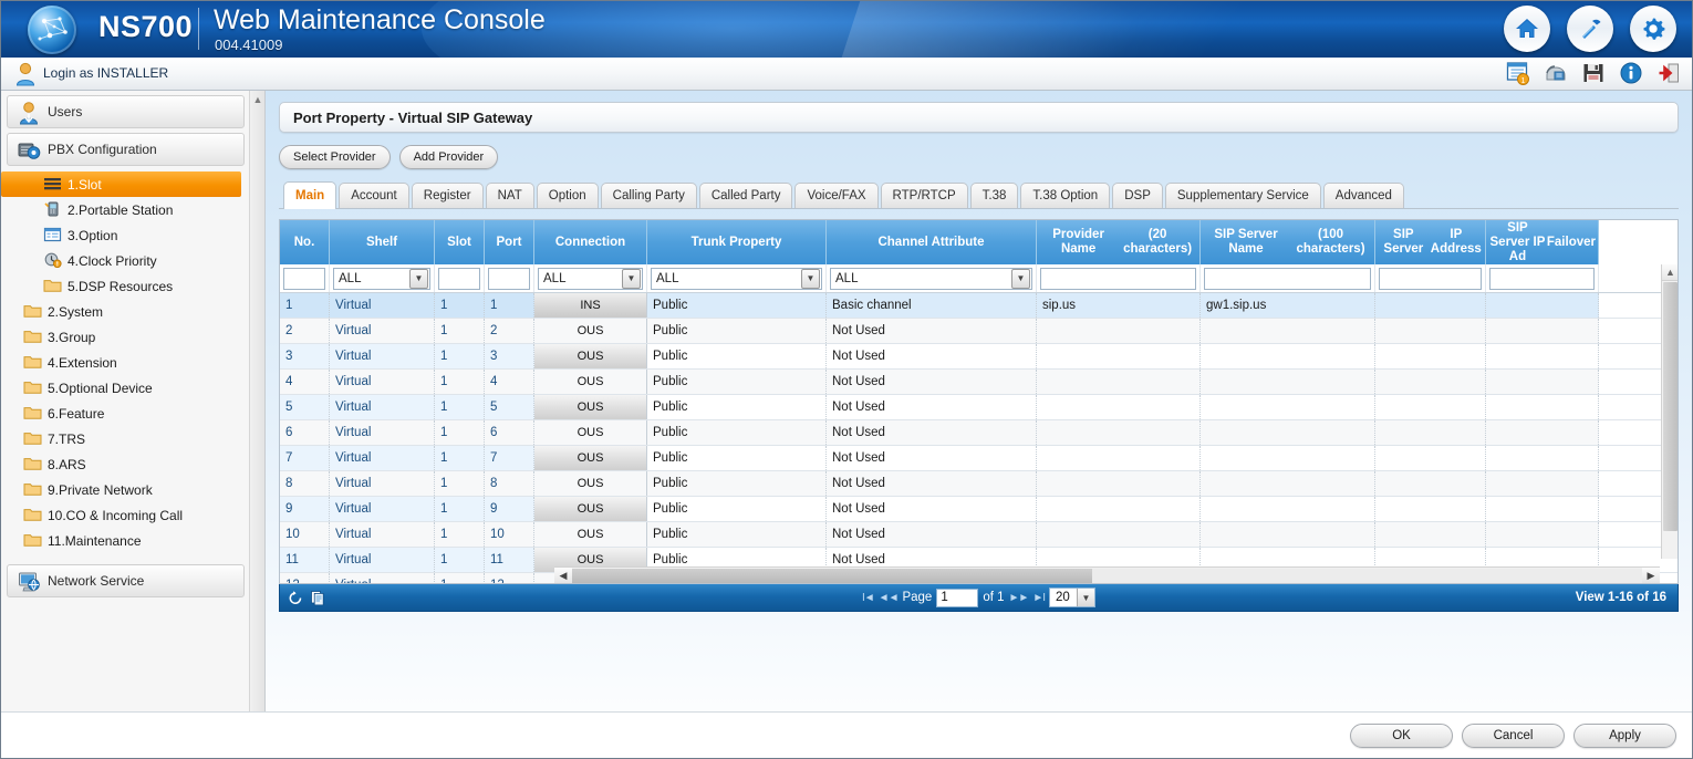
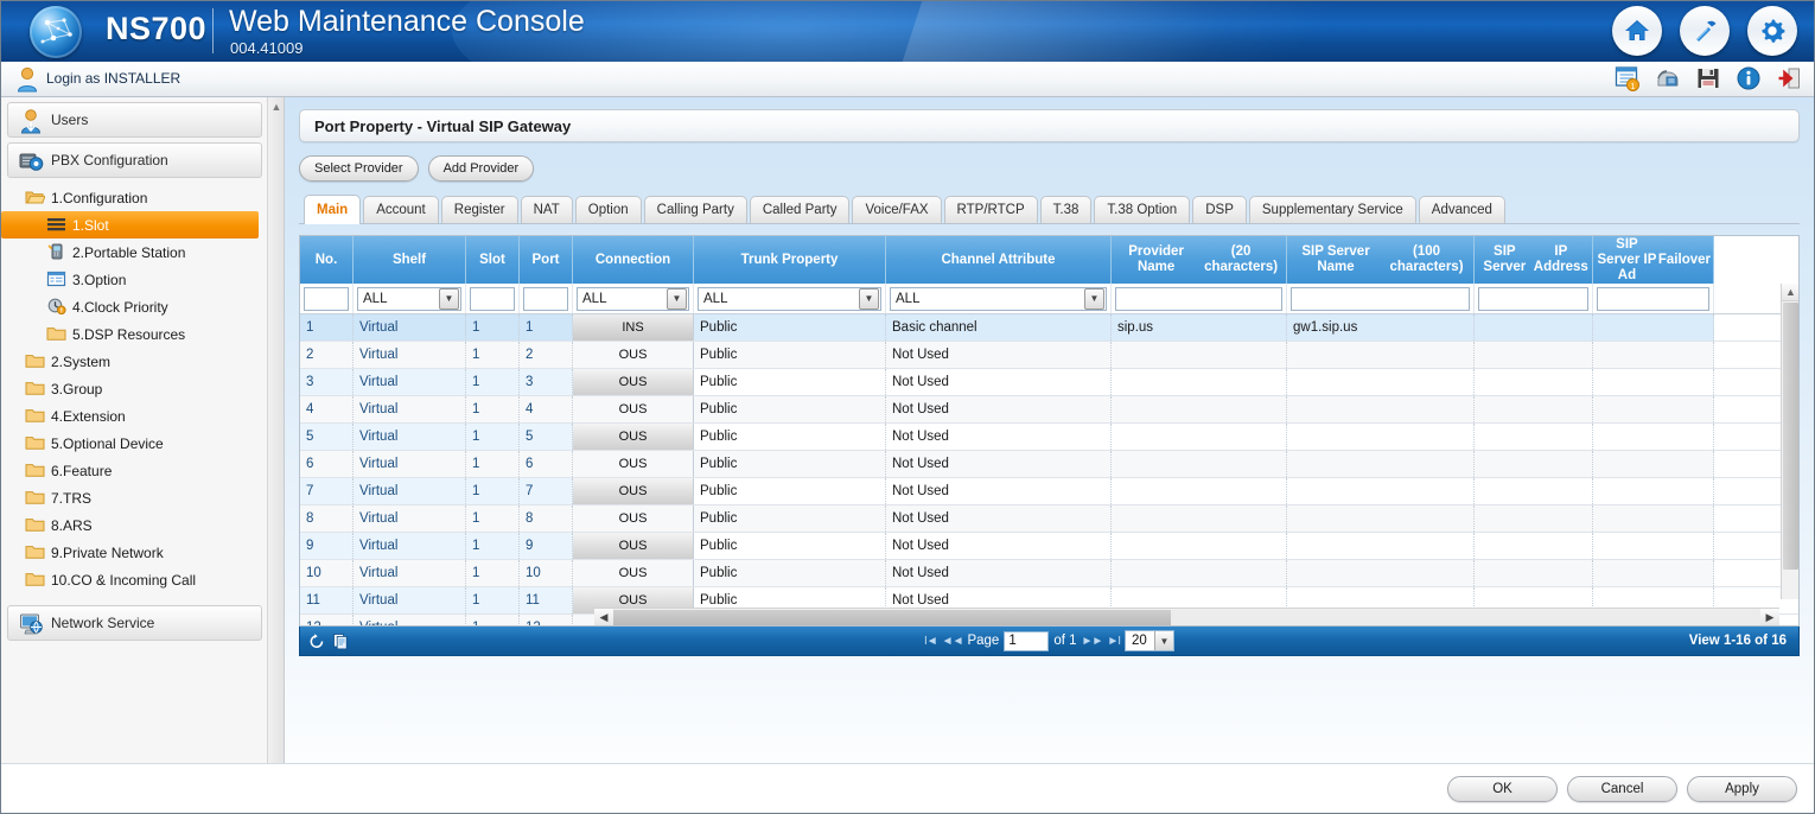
  NS700
  Web Maintenance Console
  004.41009
  Login as INSTALLER
  Users
  PBX Configuration
+ 1.Configuration
  1.Slot
  2.Portable Station
  3.Option
  4.Clock Priority
  5.DSP Resources
  2.System
  3.Group
  4.Extension
  5.Optional Device
  6.Feature
  7.TRS
  8.ARS
  9.Private Network
  10.CO & Incoming Call
- 11.Maintenance
  Network Service
  ▲
  Port Property - Virtual SIP Gateway
  Select Provider
  Add Provider
  Main
  Account
  Register
  NAT
  Option
  Calling Party
  Called Party
  Voice/FAX
  RTP/RTCP
  T.38
  T.38 Option
  DSP
  Supplementary Service
  Advanced
  No.
  Shelf
  Slot
  Port
  Connection
  Trunk Property
  Channel Attribute
  Provider Name
  (20 characters)
  SIP Server Name
  (100 characters)
  SIP Server
  IP Address
  SIP Server IP Ad
  Failover
  ALL
  ▼
  ALL
  ▼
  ALL
  ▼
  ALL
  ▼
  1
  Virtual
  1
  1
  INS
  Public
  Basic channel
  sip.us
  gw1.sip.us
  2
  Virtual
  1
  2
  OUS
  Public
  Not Used
  3
  Virtual
  1
  3
  OUS
  Public
  Not Used
  4
  Virtual
  1
  4
  OUS
  Public
  Not Used
  5
  Virtual
  1
  5
  OUS
  Public
  Not Used
  6
  Virtual
  1
  6
  OUS
  Public
  Not Used
  7
  Virtual
  1
  7
  OUS
  Public
  Not Used
  8
  Virtual
  1
  8
  OUS
  Public
  Not Used
  9
  Virtual
  1
  9
  OUS
  Public
  Not Used
  10
  Virtual
  1
  10
  OUS
  Public
  Not Used
  11
  Virtual
  1
  11
  OUS
  Public
  Not Used
  ▲
  ◀
  ▶
  I◄
  ◄◄
  Page
  1
  of 1
  ►►
  ►I
  20
  ▼
  View 1-16 of 16
  OK
  Cancel
  Apply
